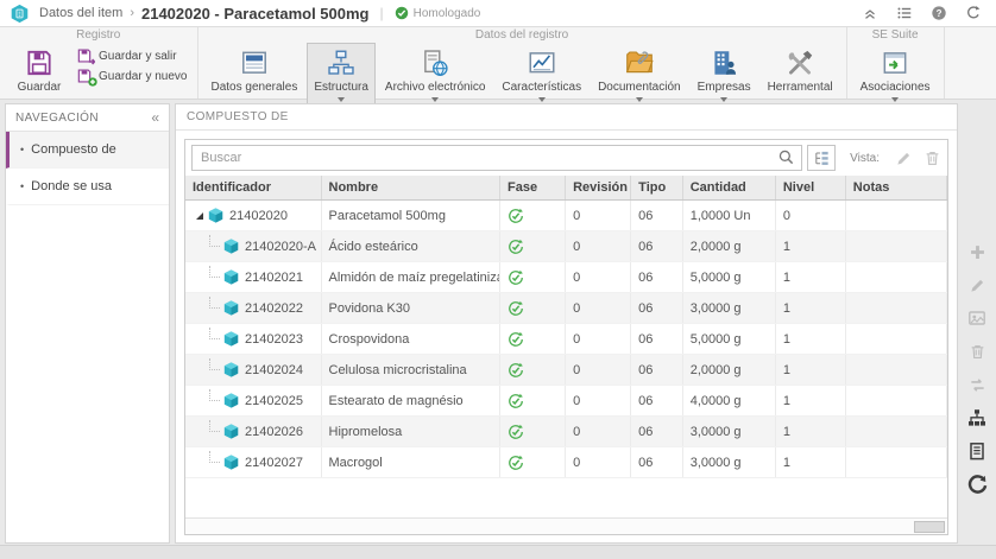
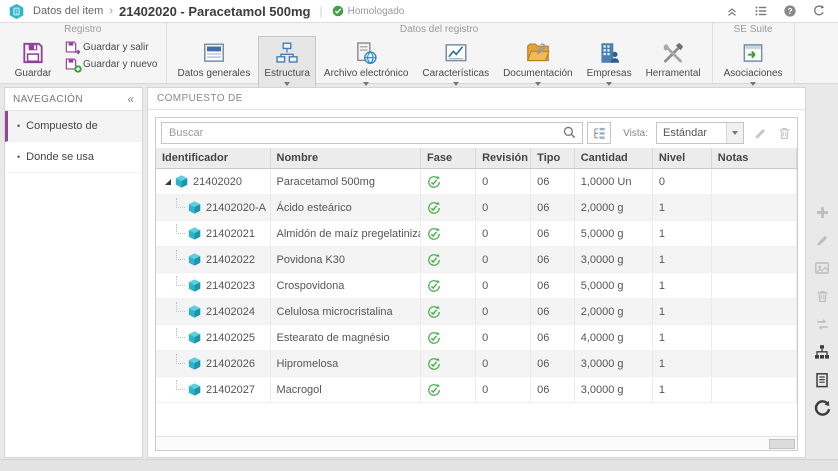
  Datos del item
  ›
  21402020 - Paracetamol 500mg
  |
  Homologado
  ?
  Registro
  Guardar
  Guardar y salir
  Guardar y nuevo
  Datos del registro
  Datos generales
  Estructura
  Archivo electrónico
  Características
  Documentación
  Empresas
  Herramental
  SE Suite
  Asociaciones
  NAVEGACIÓN
  «
  •
  Compuesto de
  •
  Donde se usa
  COMPUESTO DE
  Buscar
  Vista:
+ Estándar
  Identificador	Nombre	Fase	Revisión	Tipo	Cantidad	Nivel	Notas
  21402020	Paracetamol 500mg		0	06	1,0000 Un	0
  21402020-A	Ácido esteárico		0	06	2,0000 g	1
  21402021	Almidón de maíz pregelatiniz		0	06	5,0000 g	1
  21402022	Povidona K30		0	06	3,0000 g	1
  21402023	Crospovidona		0	06	5,0000 g	1
  21402024	Celulosa microcristalina		0	06	2,0000 g	1
  21402025	Estearato de magnésio		0	06	4,0000 g	1
  21402026	Hipromelosa		0	06	3,0000 g	1
  21402027	Macrogol		0	06	3,0000 g	1
